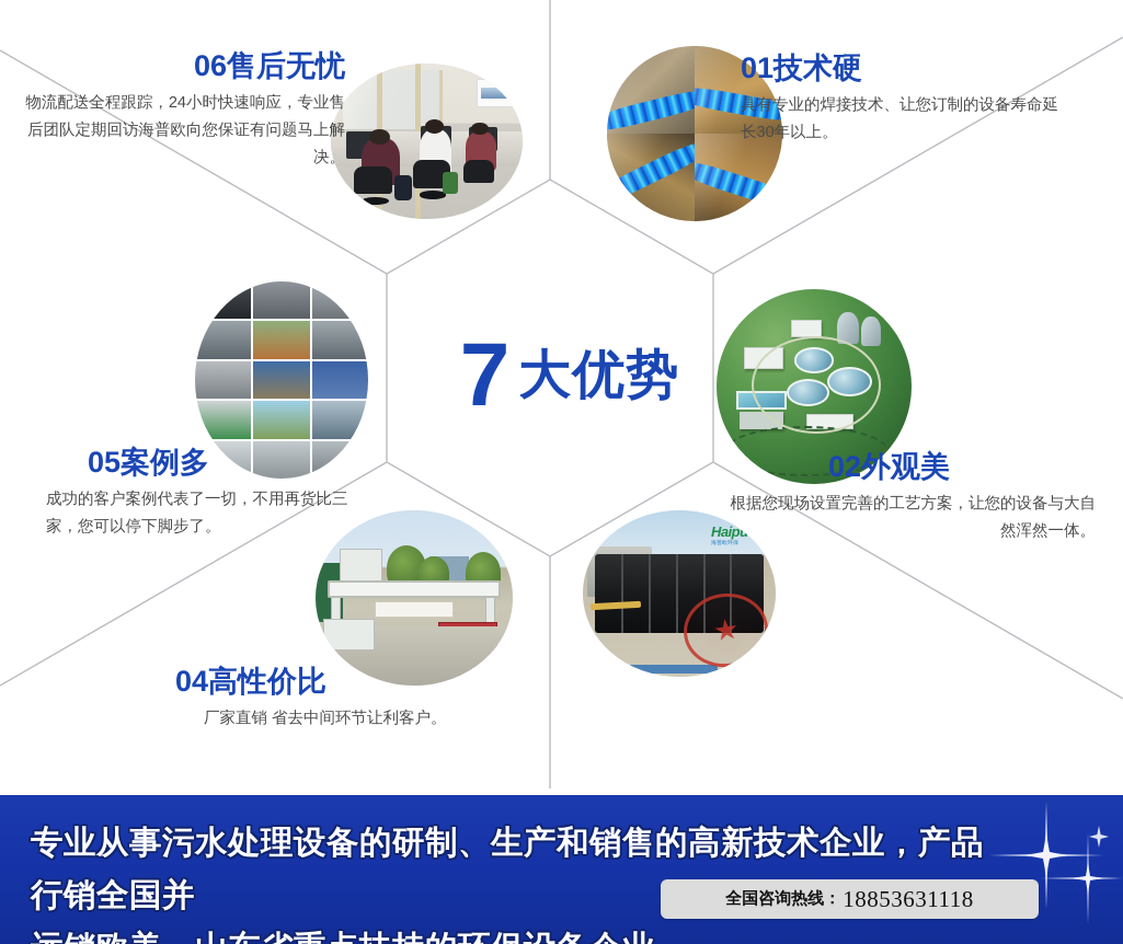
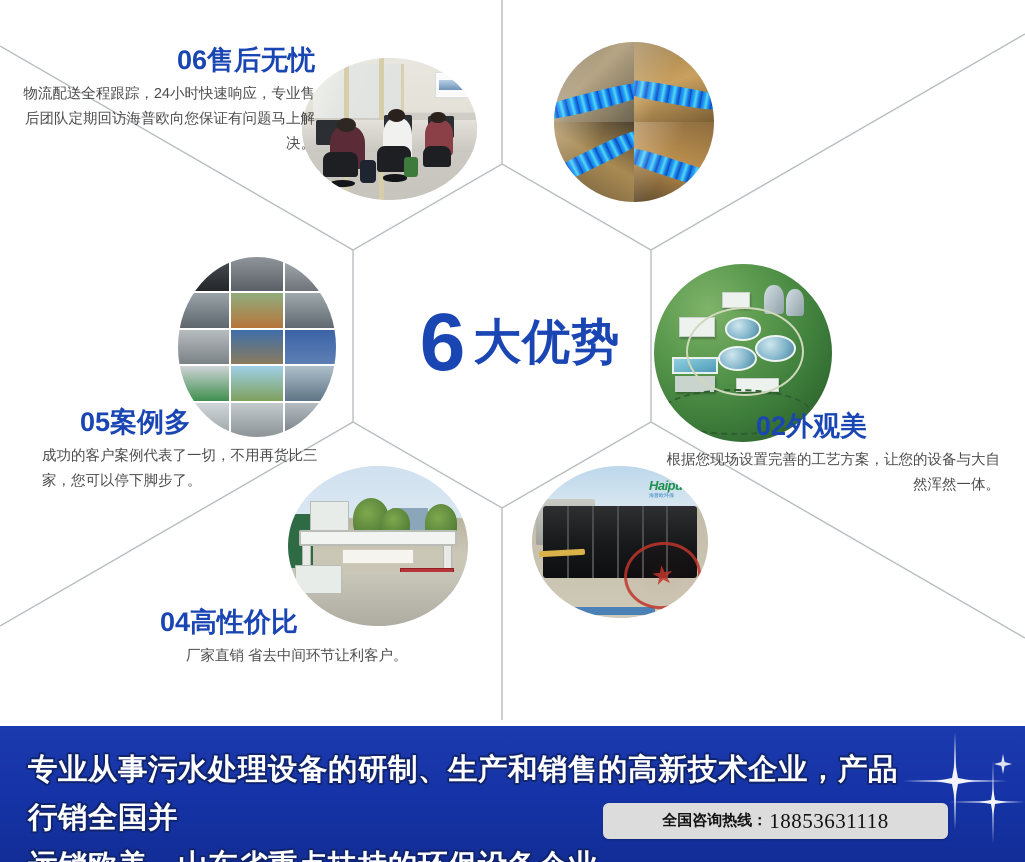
- 7
+ 6
  大优势
  Haipuou
  06售后无忧
  物流配送全程跟踪，24小时快速响应，专业售后团队定期回访海普欧向您保证有问题马上解决。
- 01技术硬
- 具有专业的焊接技术、让您订制的设备寿命延长30年以上。
  02外观美
  根据您现场设置完善的工艺方案，让您的设备与大自然浑然一体。
  04高性价比
  厂家直销 省去中间环节让利客户。
  05案例多
  成功的客户案例代表了一切，不用再货比三家，您可以停下脚步了。
  专业从事污水处理设备的研制、生产和销售的高新技术企业，产品行销全国并
  全国咨询热线：
  18853631118
